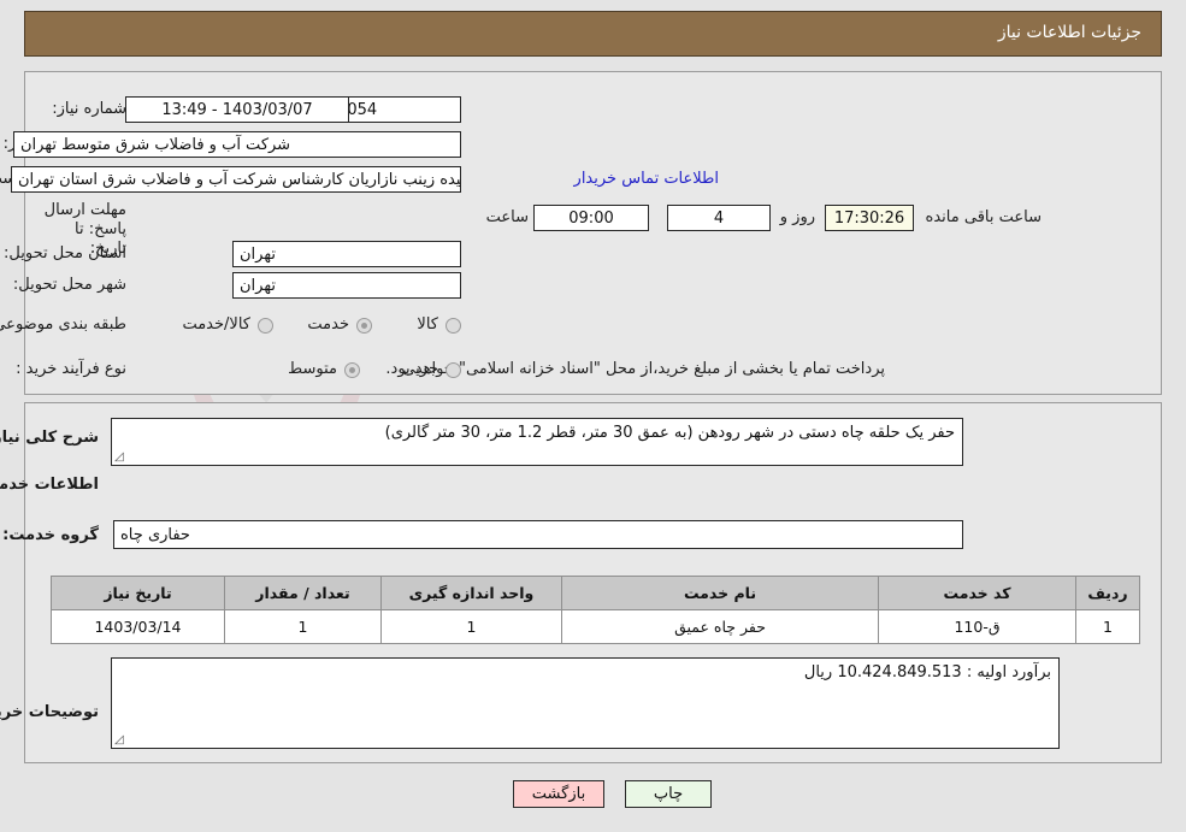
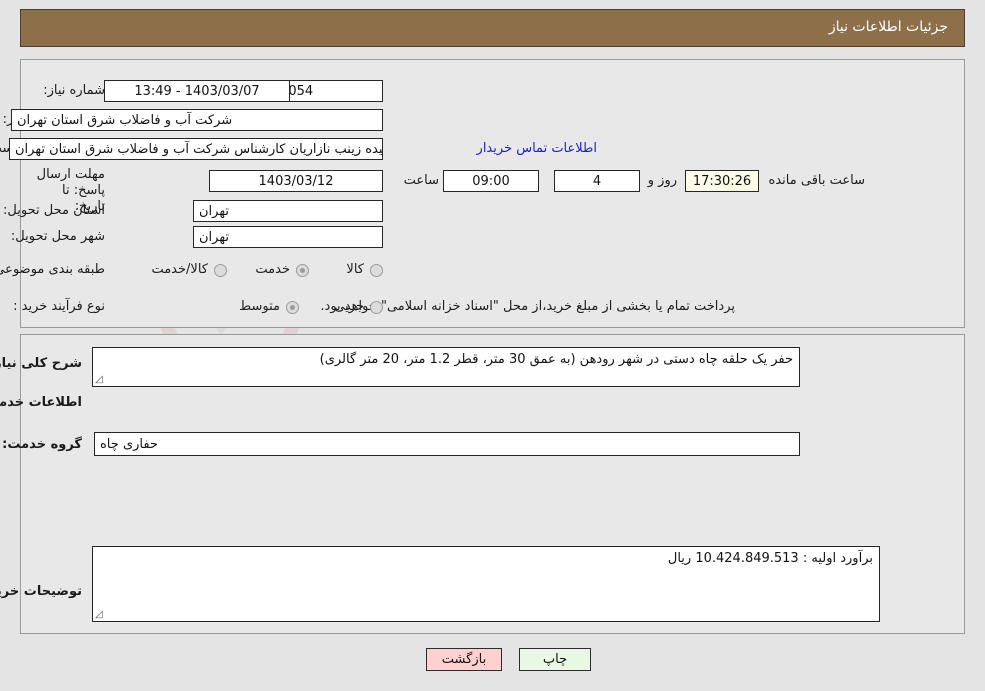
  جزئیات اطلاعات نیاز
  شماره نیاز:
  1403/03/07 - 13:49
- شرکت آب و فاضلاب شرق متوسط تهران
+ شرکت آب و فاضلاب شرق استان تهران
  یده زینب نازاریان کارشناس شرکت آب و فاضلاب شرق استان تهران
  اطلاعات تماس خریدار
  مهلت ارسال پاسخ: تا تاریخ:
+ 1403/03/12
  ساعت
  09:00
  4
  روز و
  17:30:26
  ساعت باقی مانده
  استان محل تحویل:
  تهران
  شهر محل تحویل:
  تهران
  طبقه بندی موضوع
  کالا
  خدمت
  کالا/خدمت
  نوع فرآیند خرید :
  جزیی
  متوسط
  پرداخت تمام یا بخشی از مبلغ خرید،از محل "اسناد خزانه اسلامی"واهد بود.
  شرح کلی نیا
- حفر یک حلقه چاه دستی در شهر رودهن (به عمق 30 متر، قطر 1.2 متر، 30 متر گالری)
+ حفر یک حلقه چاه دستی در شهر رودهن (به عمق 30 متر، قطر 1.2 متر، 20 متر گالری)
  گروه خدمت:
  حفاری چاه
- ردیف	کد خدمت	نام خدمت	واحد اندازه گیری	تعداد / مقدار	تاریخ نیاز
- 1	ق-110	حفر چاه عمیق	1	1	1403/03/14
  برآورد اولیه : 10.424.849.513 ریال
  چاپ
  بازگشت
